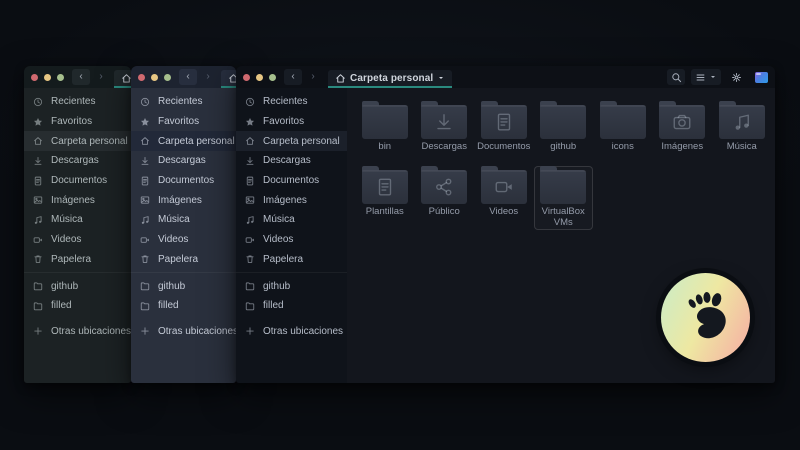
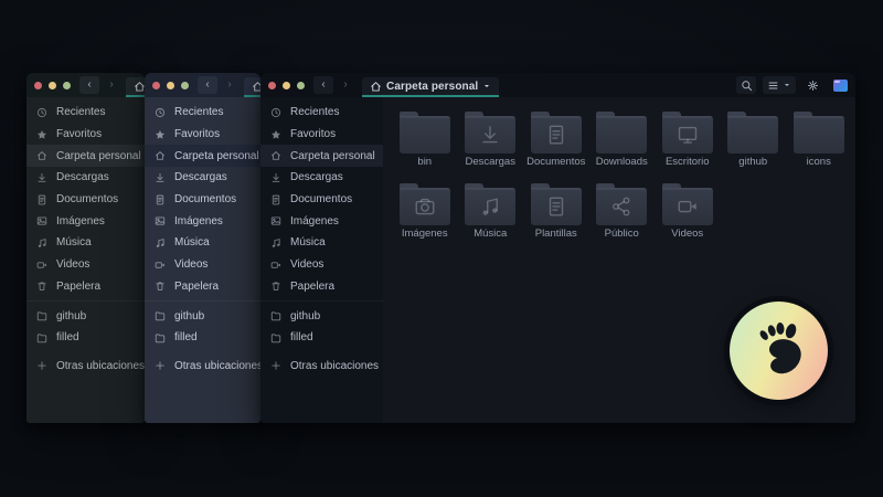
  ‹
  ›
  Recientes
  Favoritos
  Carpeta personal
  Descargas
  Documentos
  Imágenes
  Música
  Videos
  Papelera
  github
  filled
  Otras ubicaciones
  ‹
  ›
  Recientes
  Favoritos
  Carpeta personal
  Descargas
  Documentos
  Imágenes
  Música
  Videos
  Papelera
  github
  filled
  Otras ubicacione
  ‹
  ›
  Carpeta personal
  Recientes
  Favoritos
  Carpeta personal
  Descargas
  Documentos
  Imágenes
  Música
  Videos
  Papelera
  github
  filled
  Otras ubicaciones
  bin
  Descargas
  Documentos
+ Downloads
+ Escritorio
  github
  icons
  Imágenes
  Música
  Plantillas
  Público
  Videos
- VirtualBox VMs
